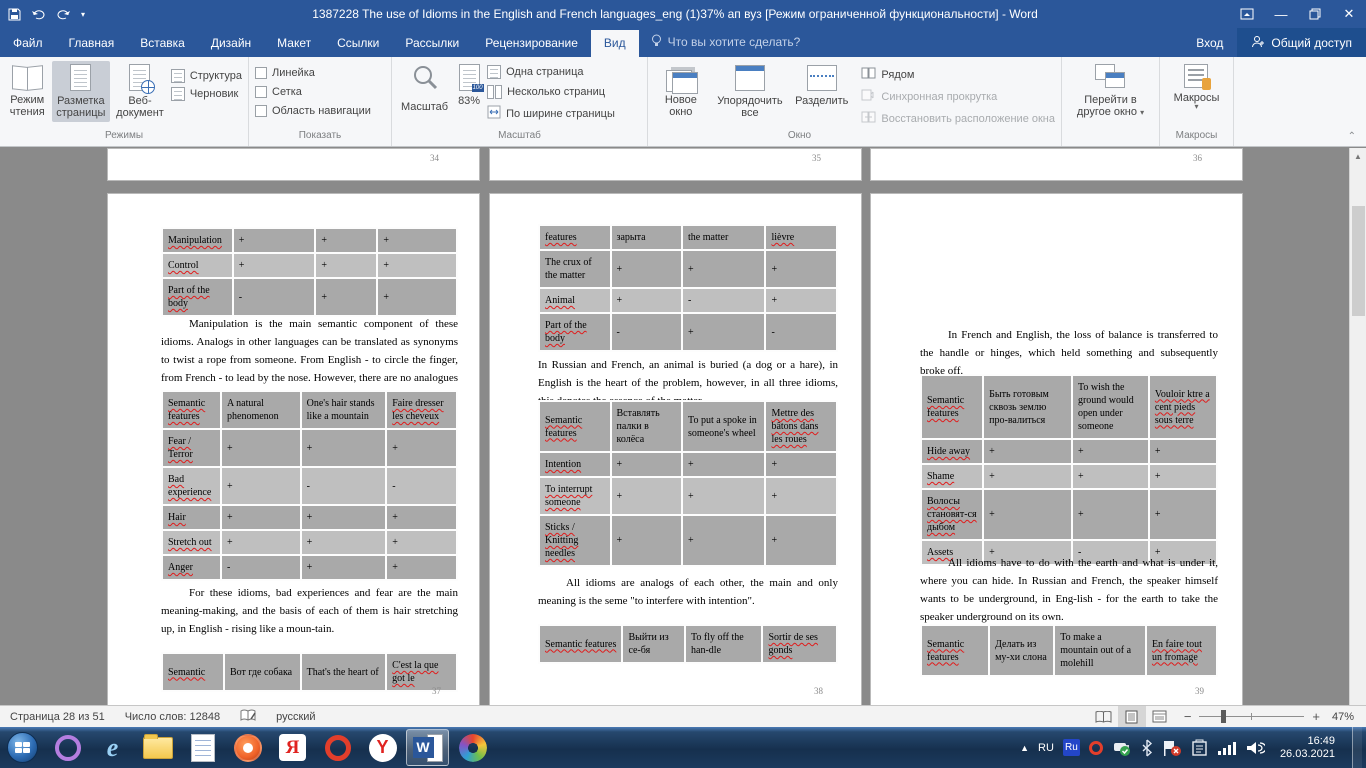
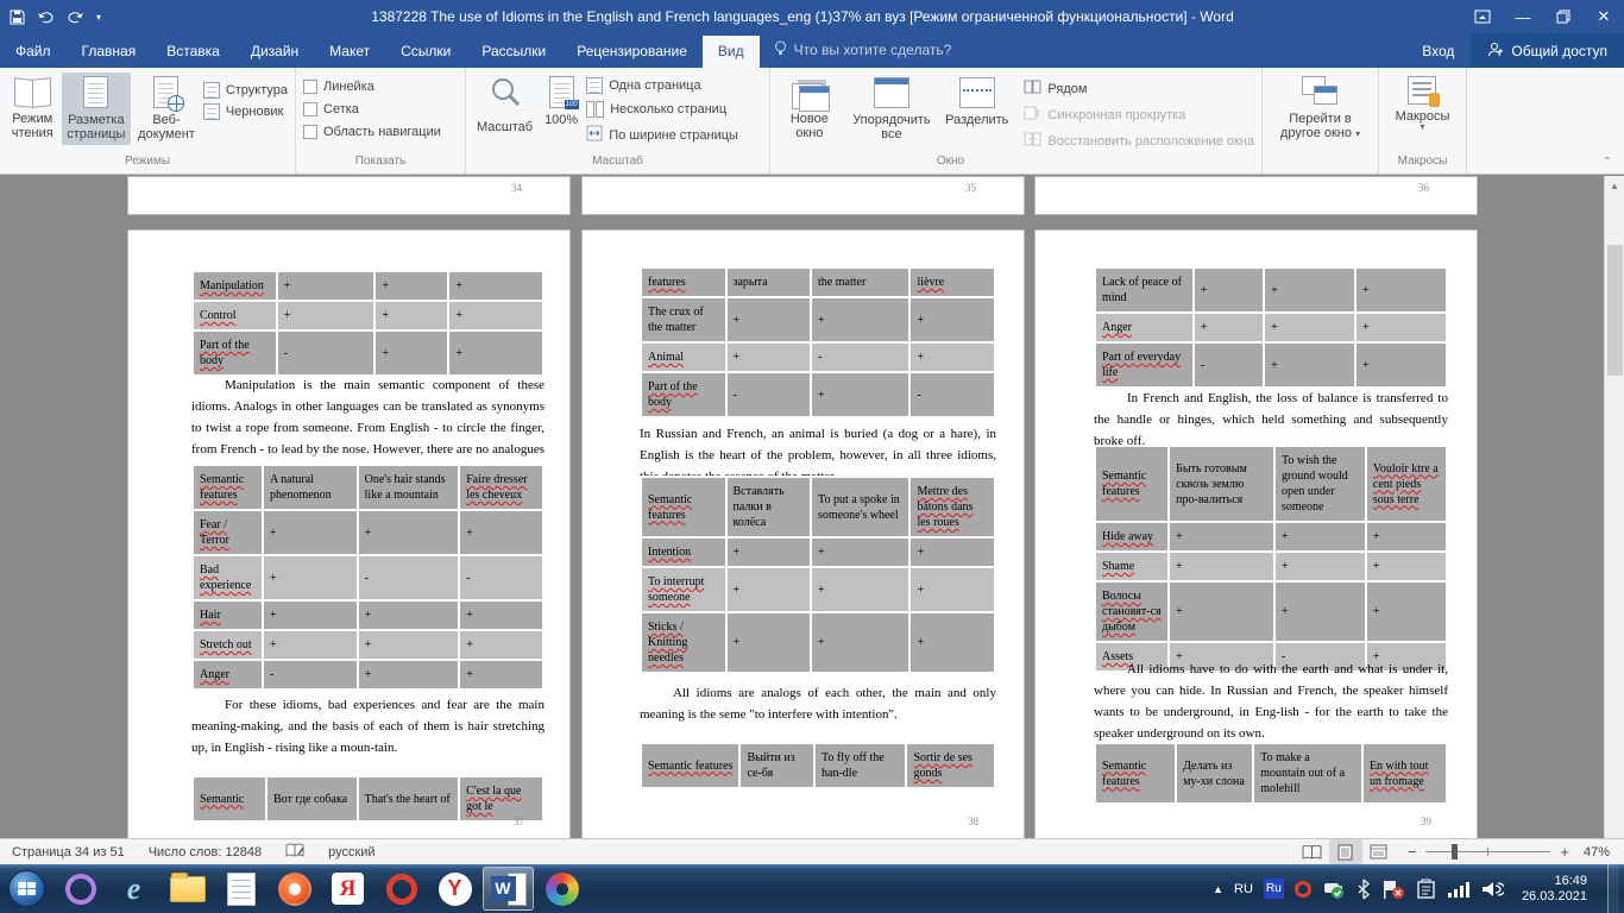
  ▾
  1387228 The use of Idioms in the English and French languages_eng (1)37% ап вуз [Режим ограниченной функциональности] - Word
  —
  ✕
  Файл
  Главная
  Вставка
  Дизайн
  Макет
  Ссылки
  Рассылки
  Рецензирование
  Вид
  Что вы хотите сделать?
  Вход
  Общий доступ
  Режим чтения
  Разметка страницы
  Веб-документ
  Структура
  Черновик
  Режимы
  Линейка
  Сетка
  Область навигации
  Показать
  Масштаб
- 83%
+ 100%
  Одна страница
  Несколько страниц
  По ширине страницы
  Масштаб
  Новое окно
  Упорядочить все
  Разделить
  Рядом
  Синхронная прокрутка
  Восстановить расположение окна
  Окно
  Перейти в другое окно ▾
  Макросы
  ▾
  Макросы
  ⌃
  34
  35
  36
  Manipulation	+	+	+
  Control	+	+	+
  Part of the body	-	+	+
  Manipulation is the main semantic component of these idioms. Analogs in other languages can be translated as synonyms to twist a rope from someone. From English - to circle the finger, from French - to lead by the nose. However, there are no analogues
  Semantic features	A natural phenomenon	One's hair stands like a mountain	Faire dresser les cheveux
  Fear / Terror	+	+	+
  Bad experience	+	-	-
  Hair	+	+	+
  Stretch out	+	+	+
  Anger	-	+	+
  For these idioms, bad experiences and fear are the main meaning-making, and the basis of each of them is hair stretching up, in English - rising like a moun-tain.
  Semantic	Вот где собака	That's the heart of	C'est la que got le
  37
  features	зарыта	the matter	lièvre
  The crux of the matter	+	+	+
  Animal	+	-	+
  Part of the body	-	+	-
  In Russian and French, an animal is buried (a dog or a hare), in English is the heart of the problem, however, in all three idioms,
  Semantic features	Вставлять палки в колёса	To put a spoke in someone's wheel	Mettre des bâtons dans les roues
  Intention	+	+	+
  To interrupt someone	+	+	+
  Sticks / Knitting needles	+	+	+
  All idioms are analogs of each other, the main and only meaning is the seme "to interfere with intention".
  Semantic features	Выйти из се-бя	To fly off the han-dle	Sortir de ses gonds
  38
+ Lack of peace of mind	+	+	+
+ Anger	+	+	+
+ Part of everyday life	-	+	+
  In French and English, the loss of balance is transferred to the handle or hinges, which held something and subsequently broke off.
  Semantic features	Быть готовым сквозь землю про-валиться	To wish the ground would open under someone	Vouloir ktre a cent pieds sous terre
  Hide away	+	+	+
  Shame	+	+	+
  Волосы становят-ся дыбом	+	+	+
  Assets	+	-	+
  All idioms have to do with the earth and what is under it, where you can hide. In Russian and French, the speaker himself wants to be underground, in Eng-lish - for the earth to take the speaker underground on its own.
- Semantic features	Делать из му-хи слона	To make a mountain out of a molehill	En faire tout un fromage
+ Semantic features	Делать из му-хи слона	To make a mountain out of a molehill	En with tout un fromage
  39
  ▲
- Страница 28 из 51
+ Страница 34 из 51
  Число слов: 12848
  русский
  −
  +
  47%
  e
  Я
  Y
  W
  ▲
  RU
  Ru
  16:49
  26.03.2021
